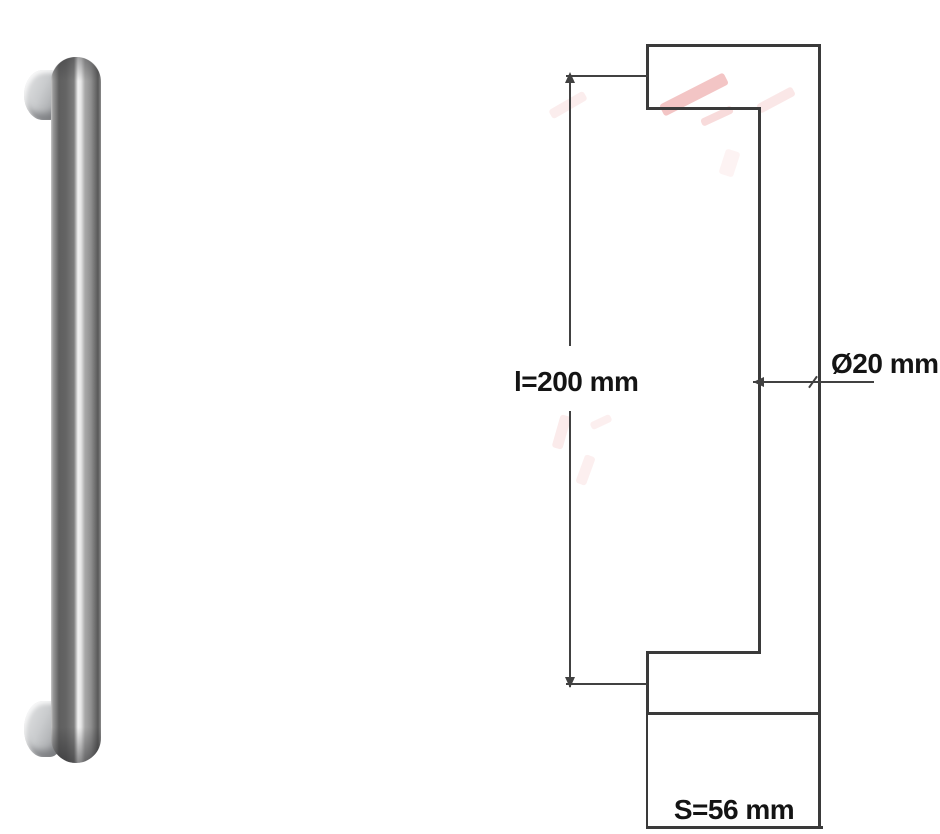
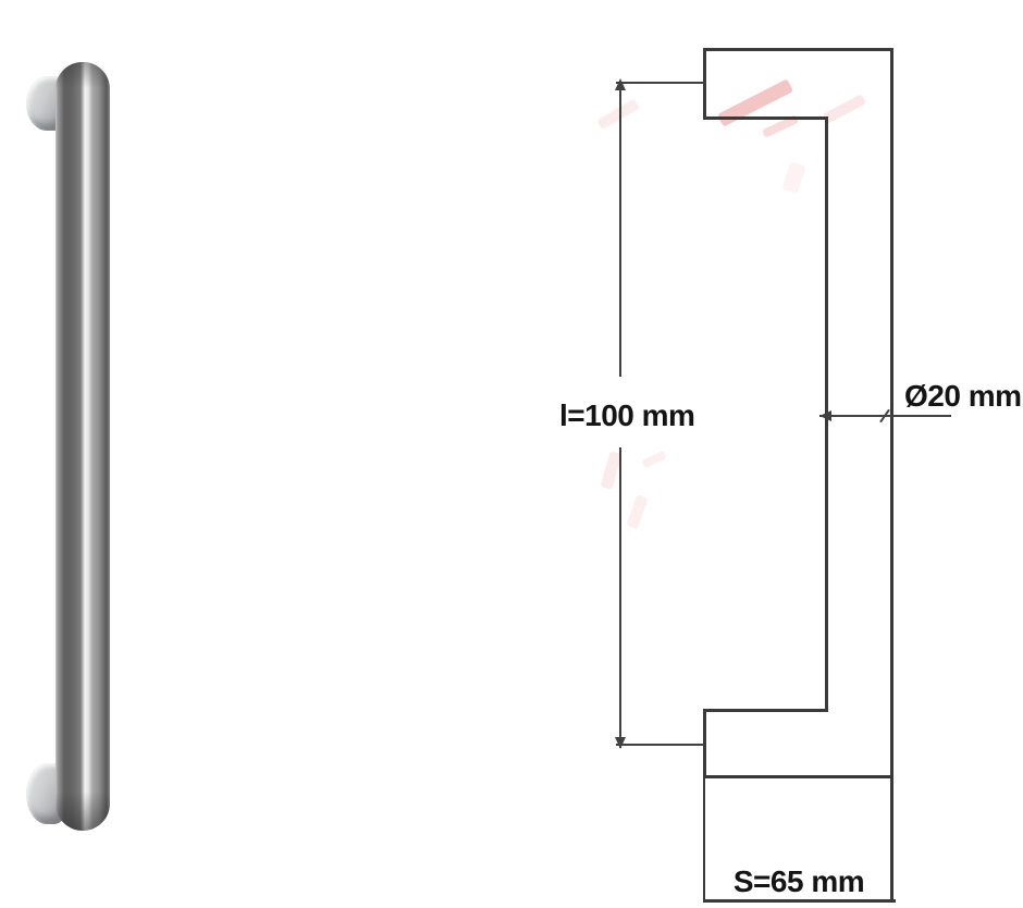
- l=200 mm
+ l=100 mm
  Ø20 mm
- S=56 mm
+ S=65 mm
